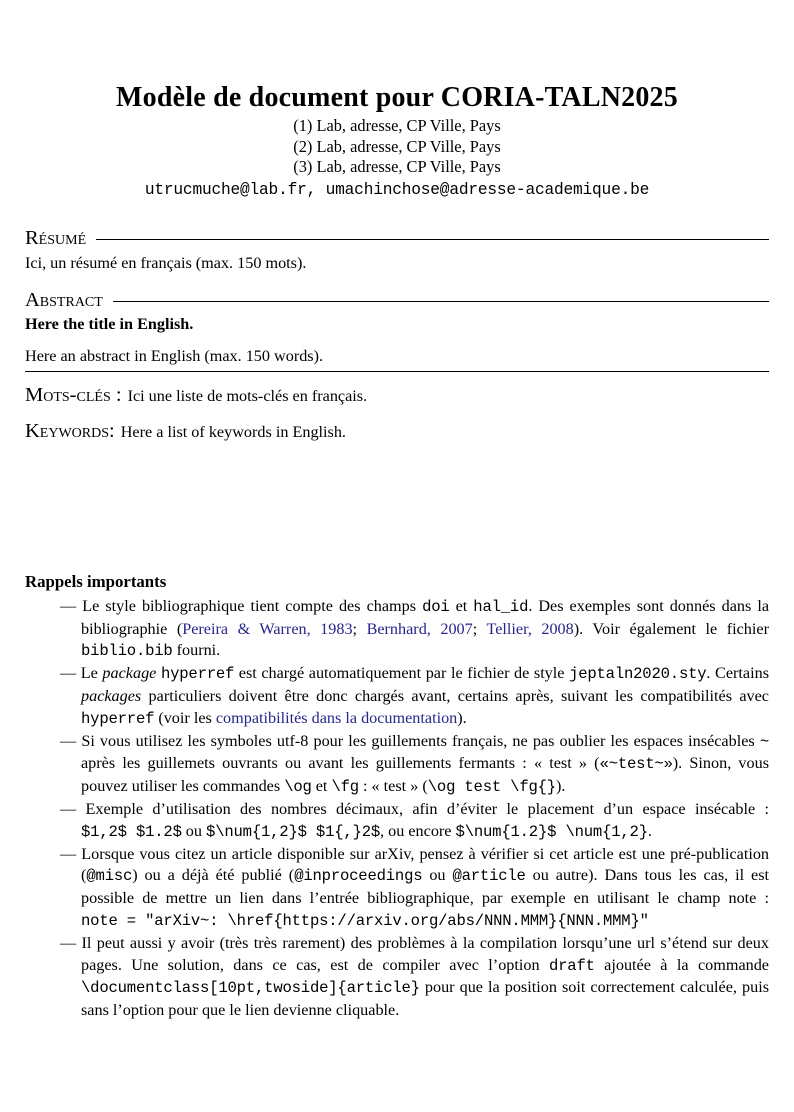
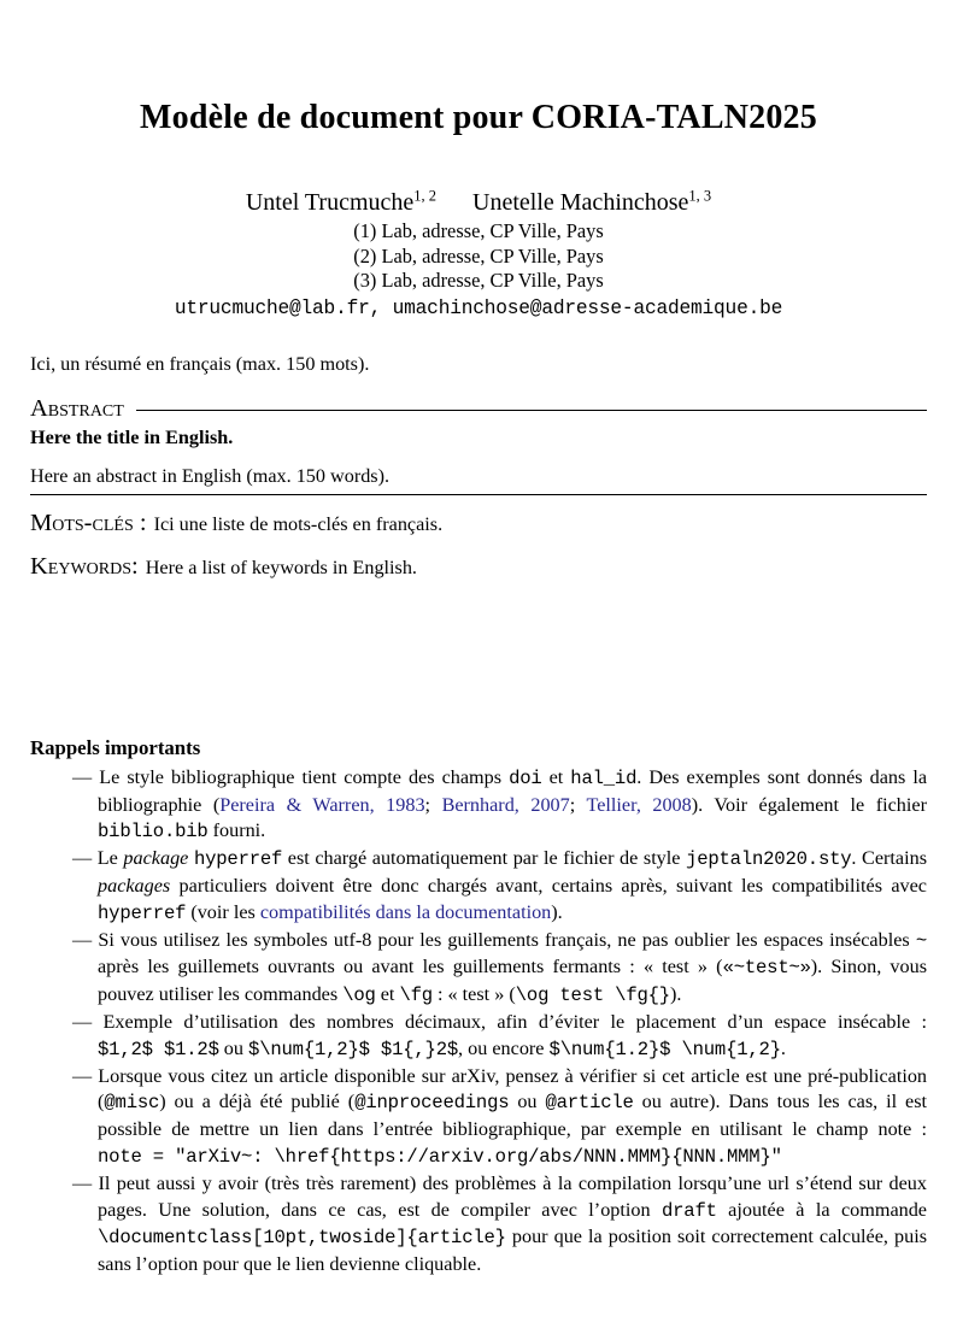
  Modèle de document pour CORIA-TALN2025
+ Untel Trucmuche1, 2 Unetelle Machinchose1, 3
  (1) Lab, adresse, CP Ville, Pays
  (2) Lab, adresse, CP Ville, Pays
  (3) Lab, adresse, CP Ville, Pays
  utrucmuche@lab.fr, umachinchose@adresse-academique.be
- Résumé
  Ici, un résumé en français (max. 150 mots).
  Abstract
  Here the title in English.
  Here an abstract in English (max. 150 words).
  Mots-clés : Ici une liste de mots-clés en français.
  Keywords: Here a list of keywords in English.
  Rappels importants
  — Le style bibliographique tient compte des champs doi et hal_id. Des exemples sont donnés dans la bibliographie (Pereira & Warren, 1983; Bernhard, 2007; Tellier, 2008). Voir également le fichier biblio.bib fourni.
  — Le package hyperref est chargé automatiquement par le fichier de style jeptaln2020.sty. Certains packages particuliers doivent être donc chargés avant, certains après, suivant les compatibilités avec hyperref (voir les compatibilités dans la documentation).
  — Si vous utilisez les symboles utf-8 pour les guillements français, ne pas oublier les espaces insécables ~ après les guillemets ouvrants ou avant les guillements fermants : « test » («~test~»). Sinon, vous pouvez utiliser les commandes \og et \fg : « test » (\og test \fg{}).
  — Exemple d’utilisation des nombres décimaux, afin d’éviter le placement d’un espace insécable : $1,2$ $1.2$ ou $\num{1,2}$ $1{,}2$, ou encore $\num{1.2}$ \num{1,2}.
  — Lorsque vous citez un article disponible sur arXiv, pensez à vérifier si cet article est une pré-publication (@misc) ou a déjà été publié (@inproceedings ou @article ou autre). Dans tous les cas, il est possible de mettre un lien dans l’entrée bibliographique, par exemple en utilisant le champ note : note = "arXiv~: \href{https://arxiv.org/abs/NNN.MMM}{NNN.MMM}"
  — Il peut aussi y avoir (très très rarement) des problèmes à la compilation lorsqu’une url s’étend sur deux pages. Une solution, dans ce cas, est de compiler avec l’option draft ajoutée à la commande \documentclass[10pt,twoside]{article} pour que la position soit correctement calculée, puis sans l’option pour que le lien devienne cliquable.
